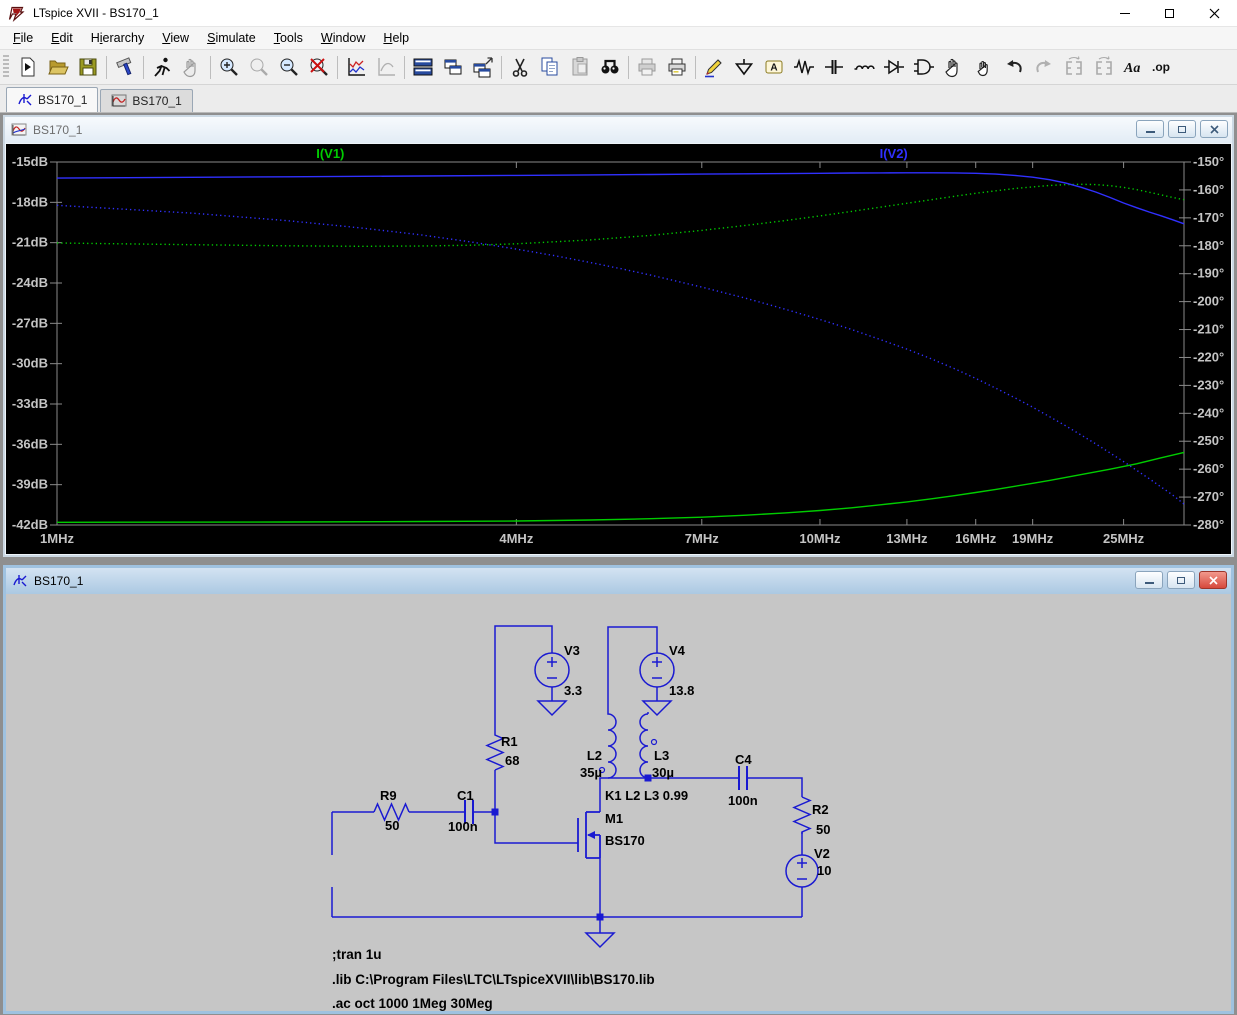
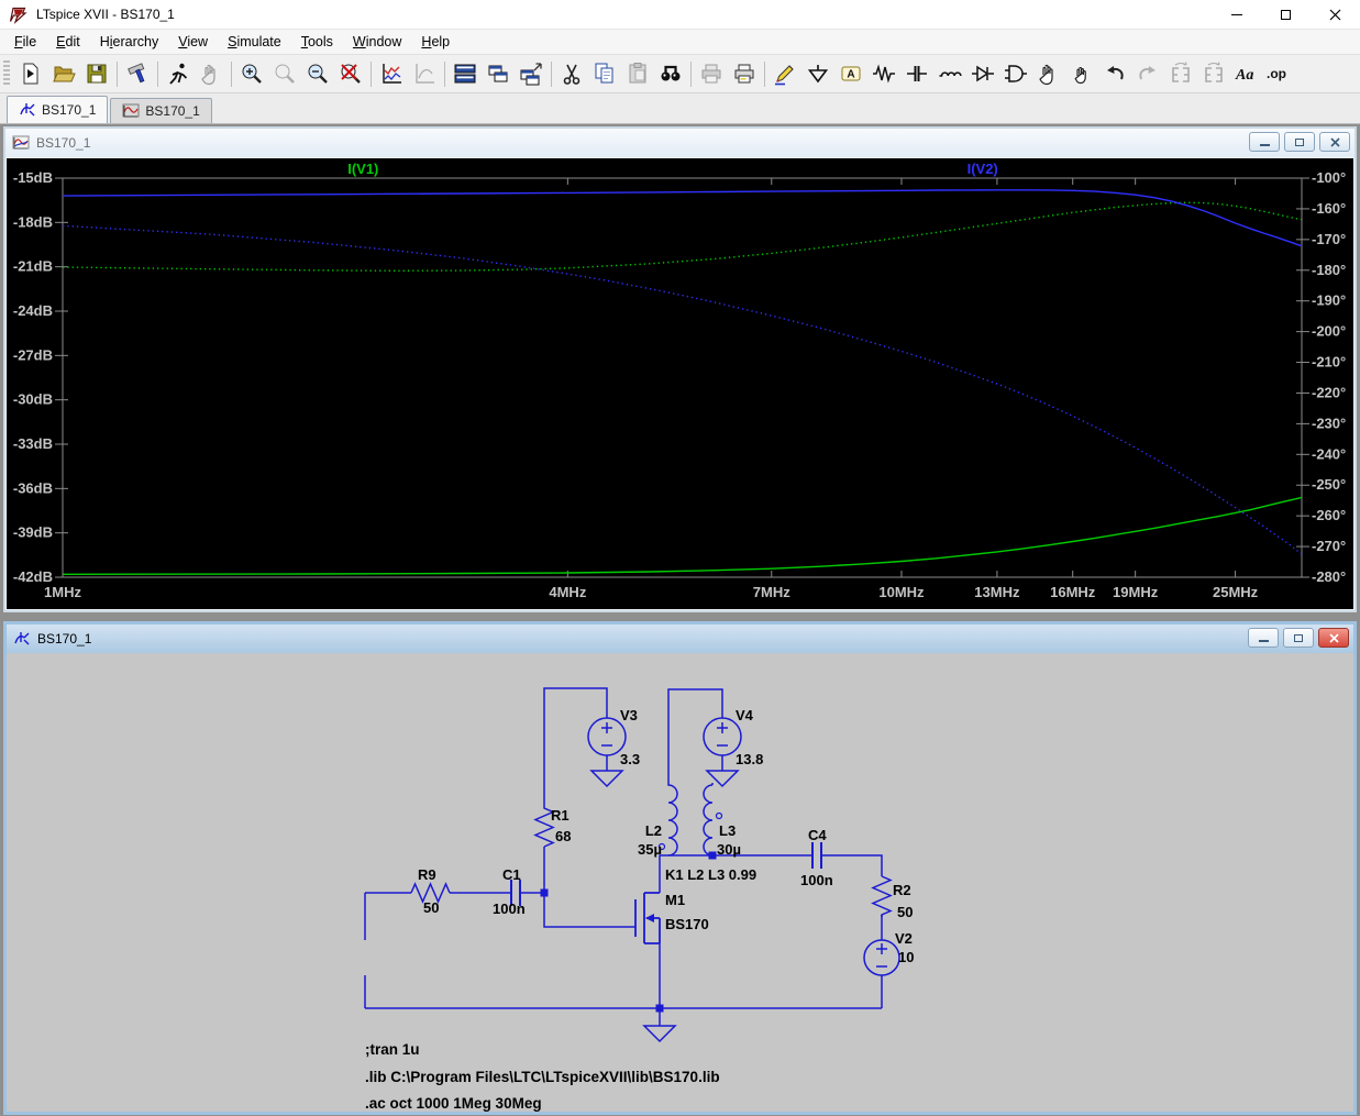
  LTspice XVII - BS170_1
  File
  Edit
  Hierarchy
  View
  Simulate
  Tools
  Window
  Help
  A
  Aa
  .op
  BS170_1
  BS170_1
  BS170_1
  1MHz
  4MHz
  7MHz
  10MHz
  13MHz
  16MHz
  19MHz
  25MHz
  -15dB
  -18dB
  -21dB
  -24dB
  -27dB
  -30dB
  -33dB
  -36dB
  -39dB
  -42dB
- -150°
+ -100°
  -160°
  -170°
  -180°
  -190°
  -200°
  -210°
  -220°
  -230°
  -240°
  -250°
  -260°
  -270°
  -280°
  I(V1)
  I(V2)
  BS170_1
  R1
  68
  R9
  50
  R2
  50
  C1
  100n
  C4
  100n
  L2
  35µ
  L3
  30µ
  K1 L2 L3 0.99
  M1
  BS170
  V3
  3.3
  V4
  13.8
  V2
  10
  ;tran 1u
  .lib C:\Program Files\LTC\LTspiceXVII\lib\BS170.lib
  .ac oct 1000 1Meg 30Meg
